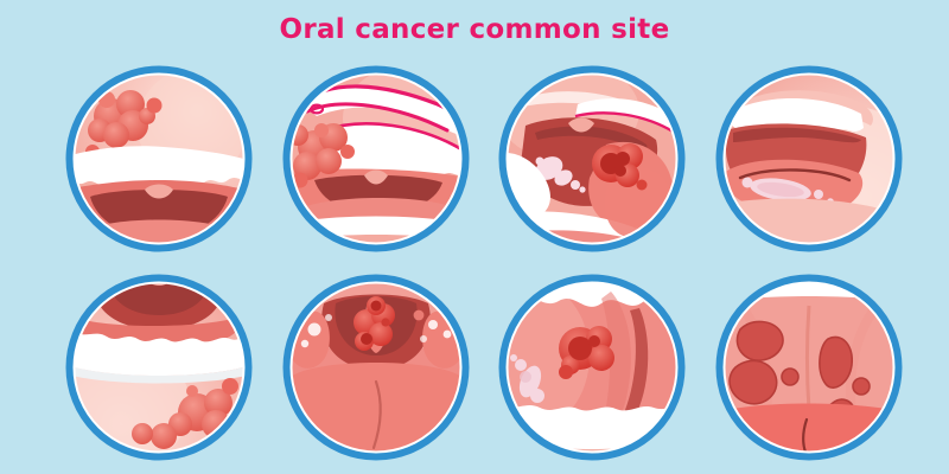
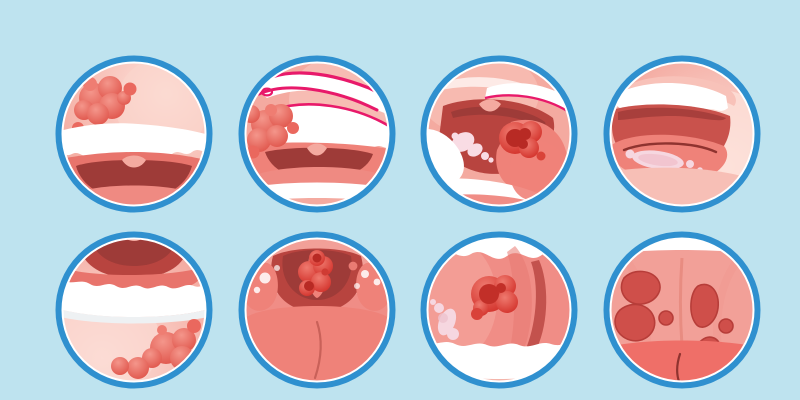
- Oral cancer common site
